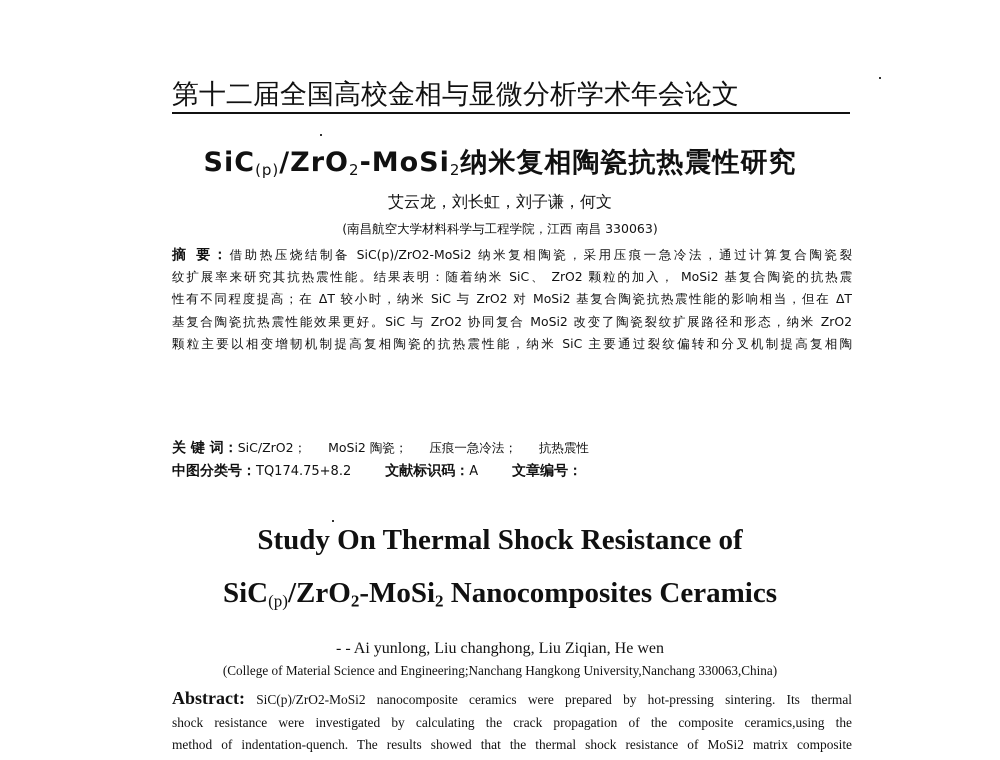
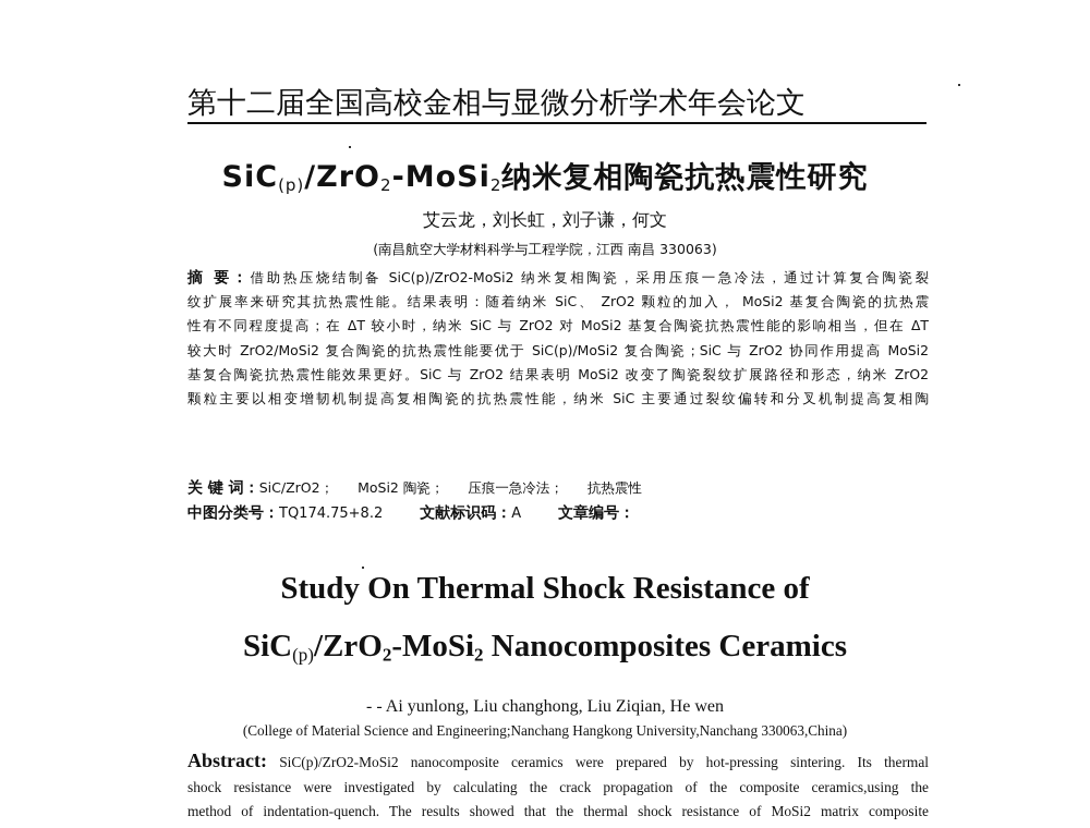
  第十二届全国高校金相与显微分析学术年会论文
  SiC(p)/ZrO2-MoSi2纳米复相陶瓷抗热震性研究
  艾云龙，刘长虹，刘子谦，何文
  (南昌航空大学材料科学与工程学院，江西 南昌 330063)
  摘 要：借助热压烧结制备 SiC(p)/ZrO2-MoSi2 纳米复相陶瓷，采用压痕一急冷法，通过计算复合陶瓷裂
  纹扩展率来研究其抗热震性能。结果表明：随着纳米 SiC、 ZrO2 颗粒的加入， MoSi2 基复合陶瓷的抗热震
  性有不同程度提高；在 ΔT 较小时，纳米 SiC 与 ZrO2 对 MoSi2 基复合陶瓷抗热震性能的影响相当，但在 ΔT
+ 较大时 ZrO2/MoSi2 复合陶瓷的抗热震性能要优于 SiC(p)/MoSi2 复合陶瓷；SiC 与 ZrO2 协同作用提高 MoSi2
- 基复合陶瓷抗热震性能效果更好。SiC 与 ZrO2 协同复合 MoSi2 改变了陶瓷裂纹扩展路径和形态，纳米 ZrO2
+ 基复合陶瓷抗热震性能效果更好。SiC 与 ZrO2 结果表明 MoSi2 改变了陶瓷裂纹扩展路径和形态，纳米 ZrO2
  颗粒主要以相变增韧机制提高复相陶瓷的抗热震性能，纳米 SiC 主要通过裂纹偏转和分叉机制提高复相陶
  关 键 词：SiC/ZrO2； MoSi2 陶瓷； 压痕一急冷法； 抗热震性
  中图分类号：TQ174.75+8.2 文献标识码：A 文章编号：
  Study On Thermal Shock Resistance of
  SiC(p)/ZrO2-MoSi2 Nanocomposites Ceramics
  - - Ai yunlong, Liu changhong, Liu Ziqian, He wen
  (College of Material Science and Engineering;Nanchang Hangkong University,Nanchang 330063,China)
  Abstract: SiC(p)/ZrO2-MoSi2 nanocomposite ceramics were prepared by hot-pressing sintering. Its thermal
  shock resistance were investigated by calculating the crack propagation of the composite ceramics,using the
  method of indentation-quench. The results showed that the thermal shock resistance of MoSi2 matrix composite
